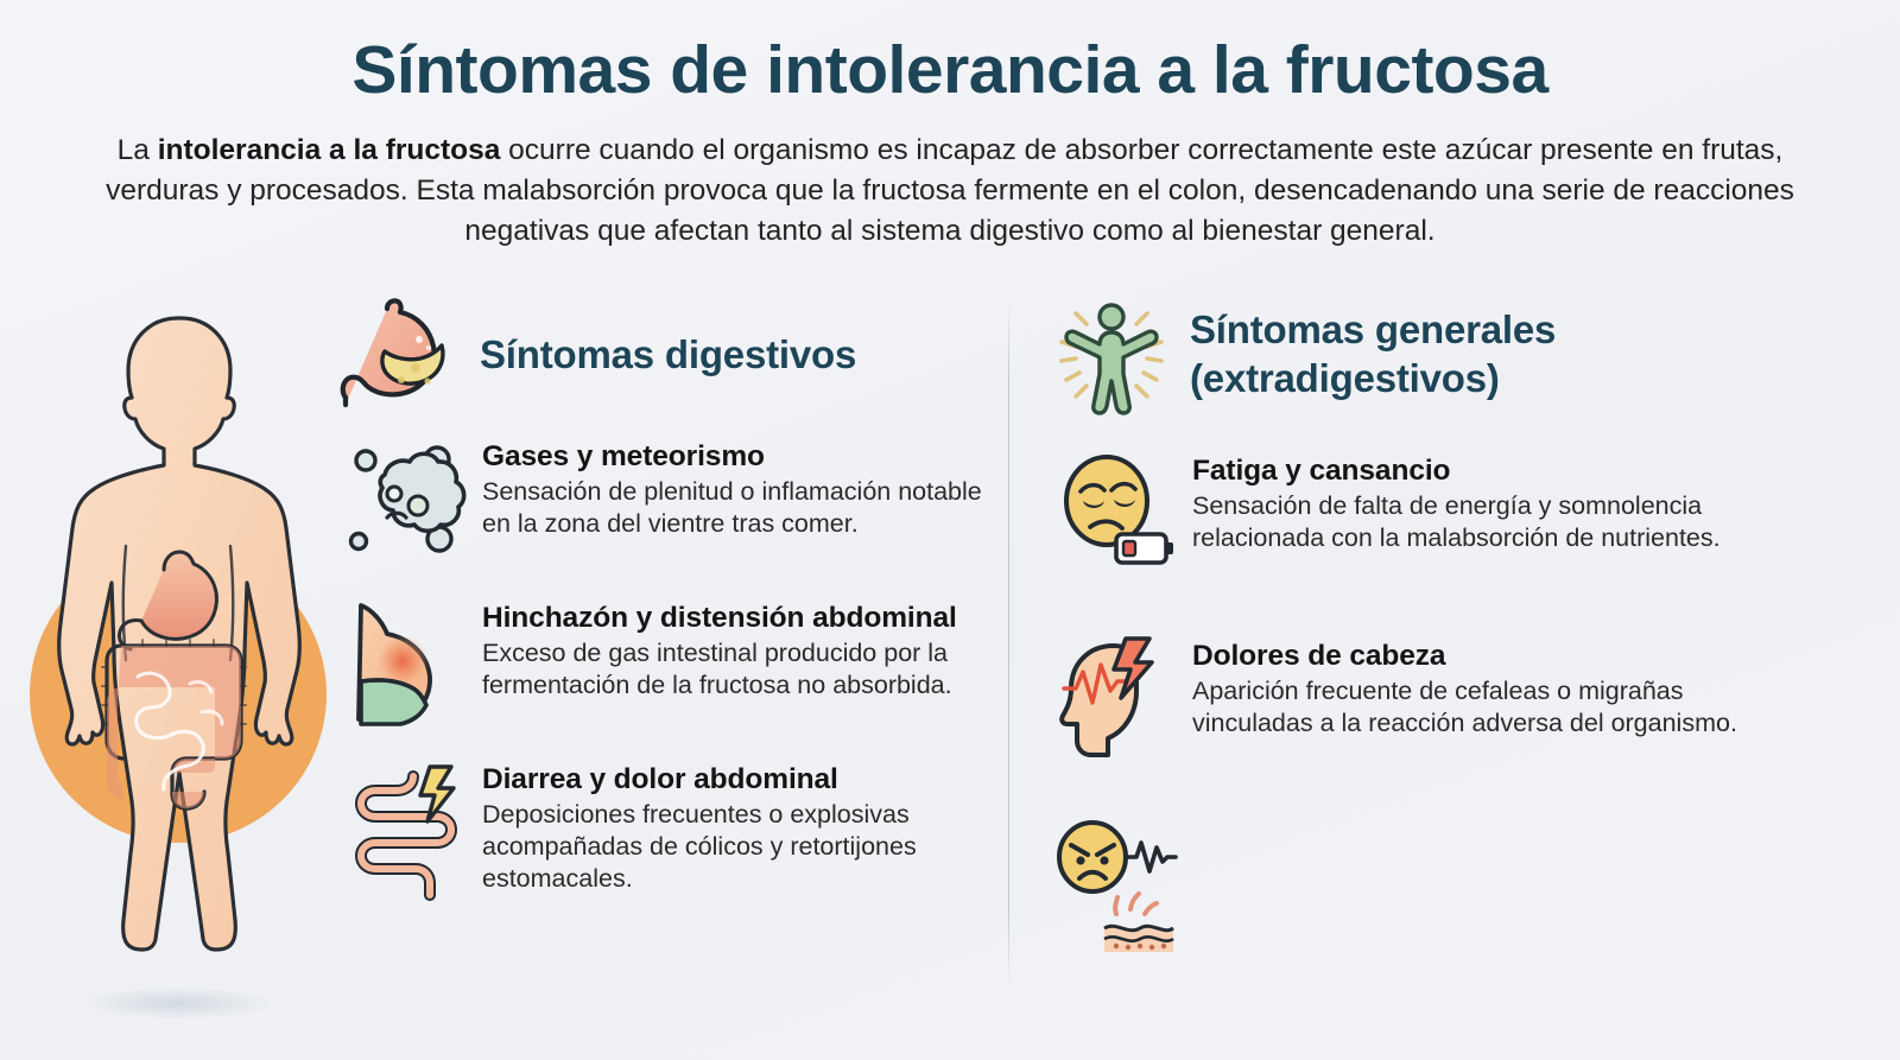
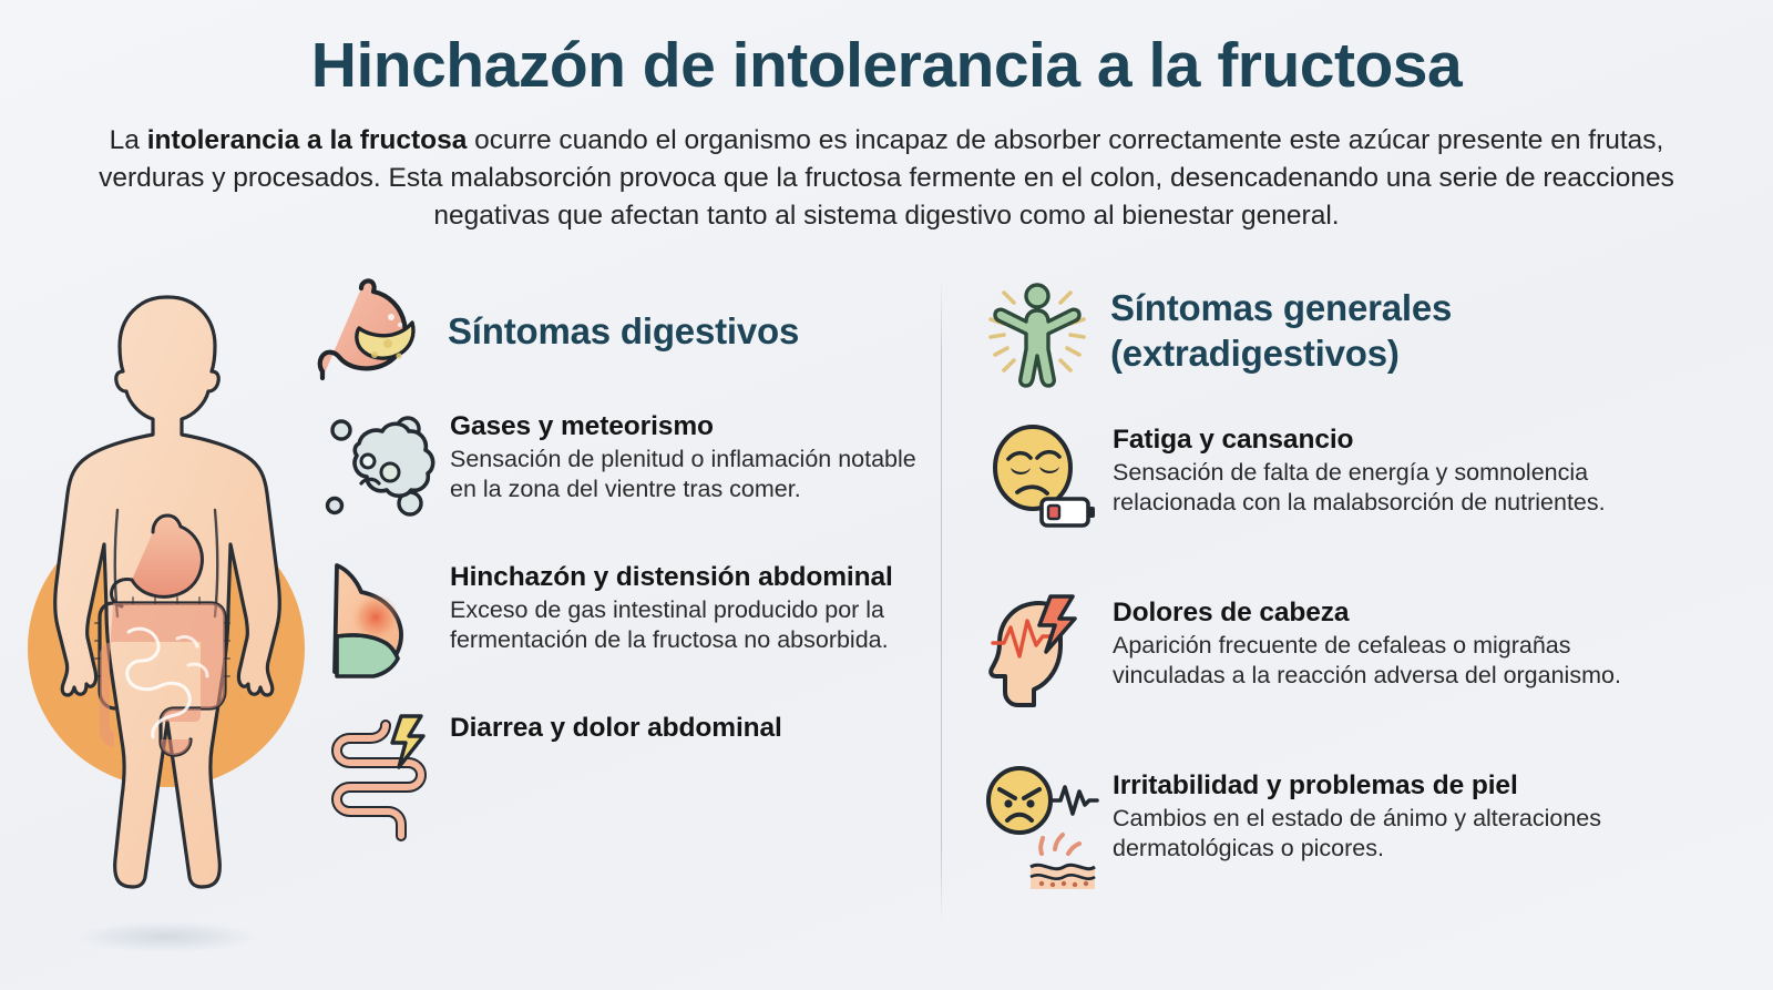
- Síntomas de intolerancia a la fructosa
+ Hinchazón de intolerancia a la fructosa
  La intolerancia a la fructosa ocurre cuando el organismo es incapaz de absorber correctamente este azúcar presente en frutas, verduras y procesados. Esta malabsorción provoca que la fructosa fermente en el colon, desencadenando una serie de reacciones negativas que afectan tanto al sistema digestivo como al bienestar general.
  Síntomas digestivos
  Gases y meteorismo
  Sensación de plenitud o inflamación notable en la zona del vientre tras comer.
  Hinchazón y distensión abdominal
  Exceso de gas intestinal producido por la fermentación de la fructosa no absorbida.
  Diarrea y dolor abdominal
- Deposiciones frecuentes o explosivas acompañadas de cólicos y retortijones estomacales.
  Síntomas generales (extradigestivos)
  Fatiga y cansancio
  Sensación de falta de energía y somnolencia relacionada con la malabsorción de nutrientes.
  Dolores de cabeza
  Aparición frecuente de cefaleas o migrañas vinculadas a la reacción adversa del organismo.
+ Irritabilidad y problemas de piel
+ Cambios en el estado de ánimo y alteraciones dermatológicas o picores.
